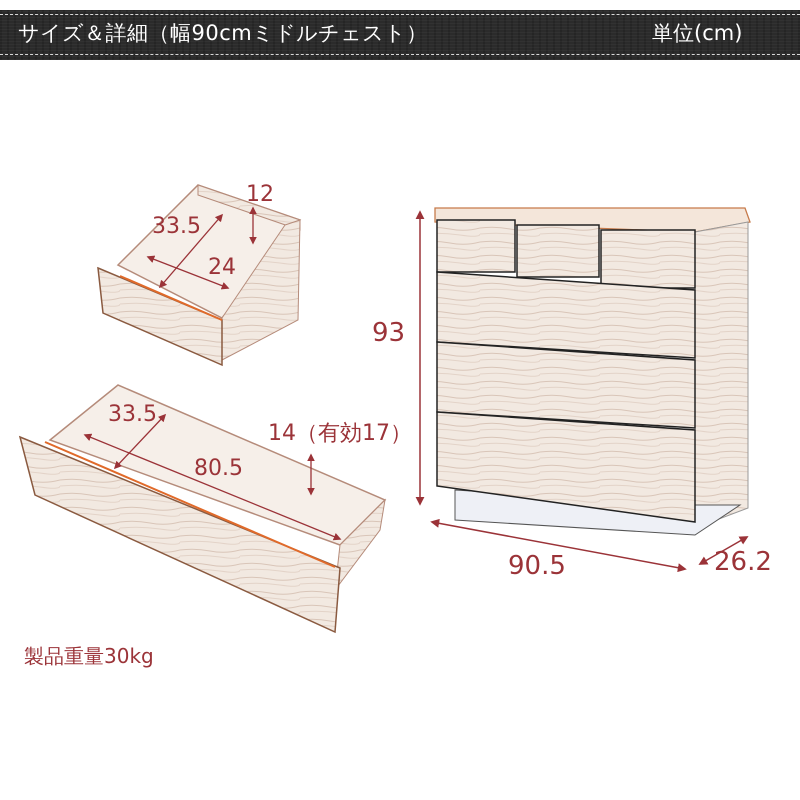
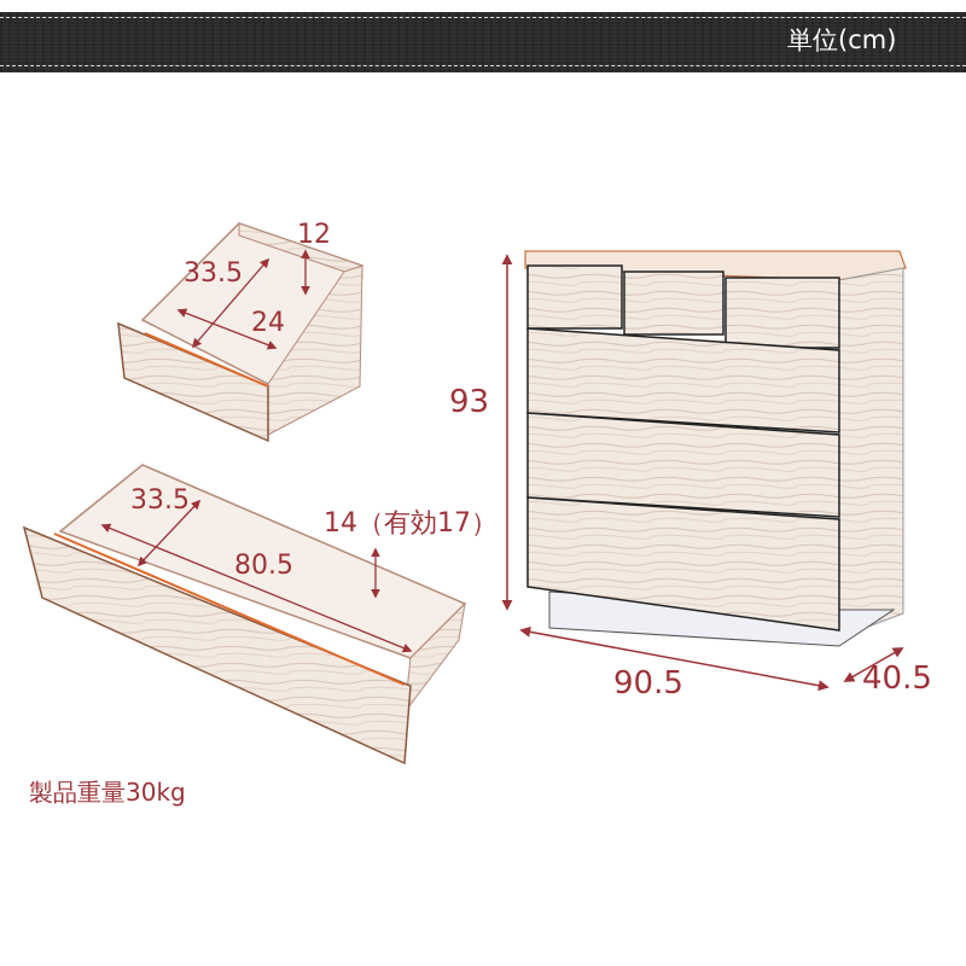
- サイズ＆詳細（幅90cmミドルチェスト）
  単位(cm)
  12
  33.5
  24
  33.5
  14（有効17）
  80.5
  93
  90.5
- 26.2
+ 40.5
  製品重量30kg
